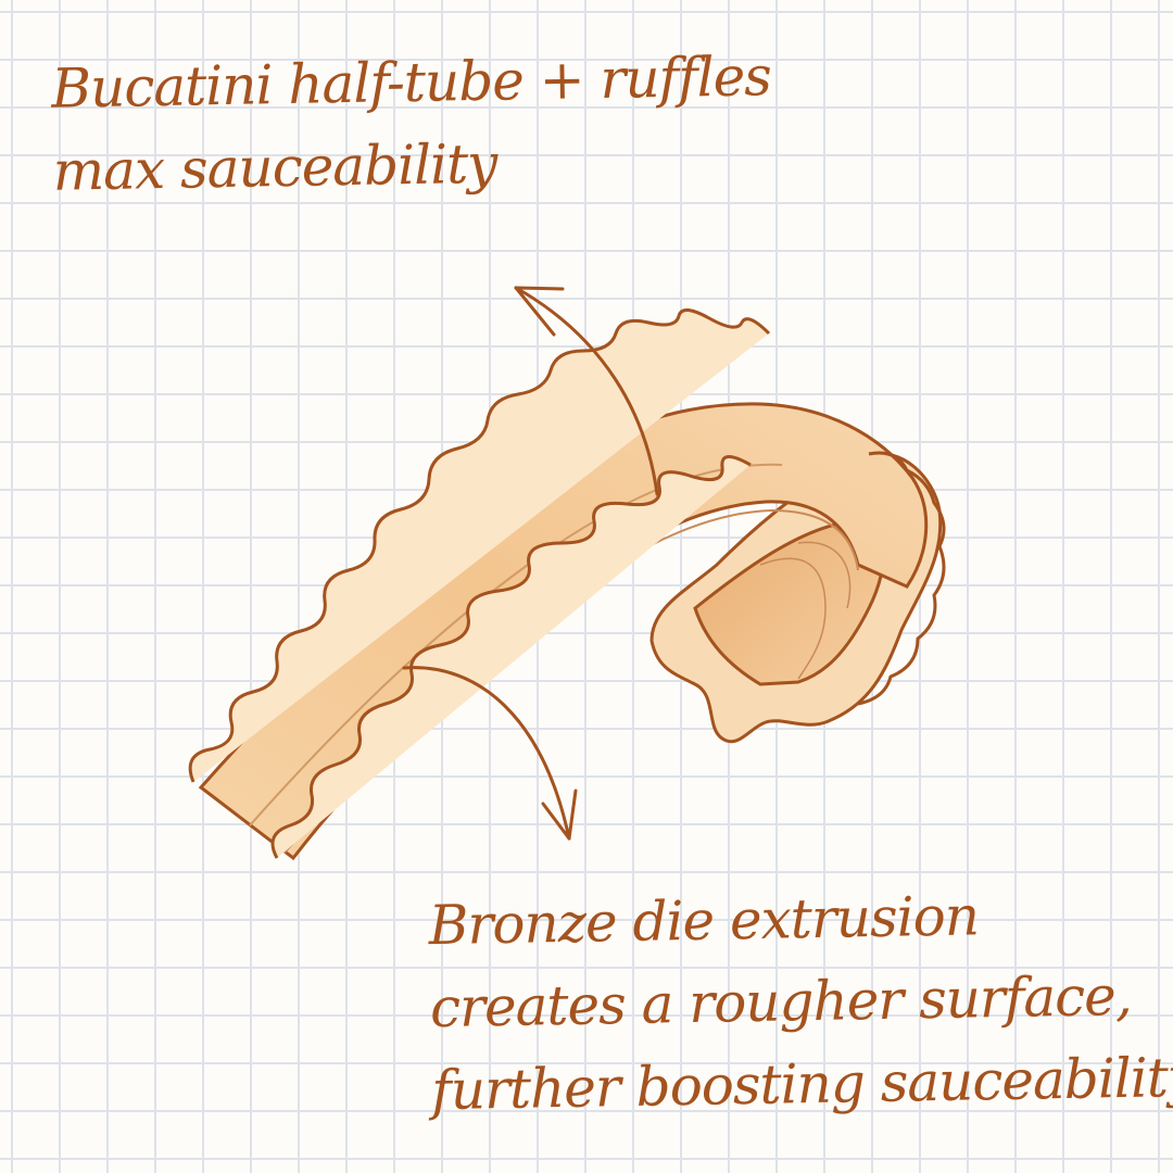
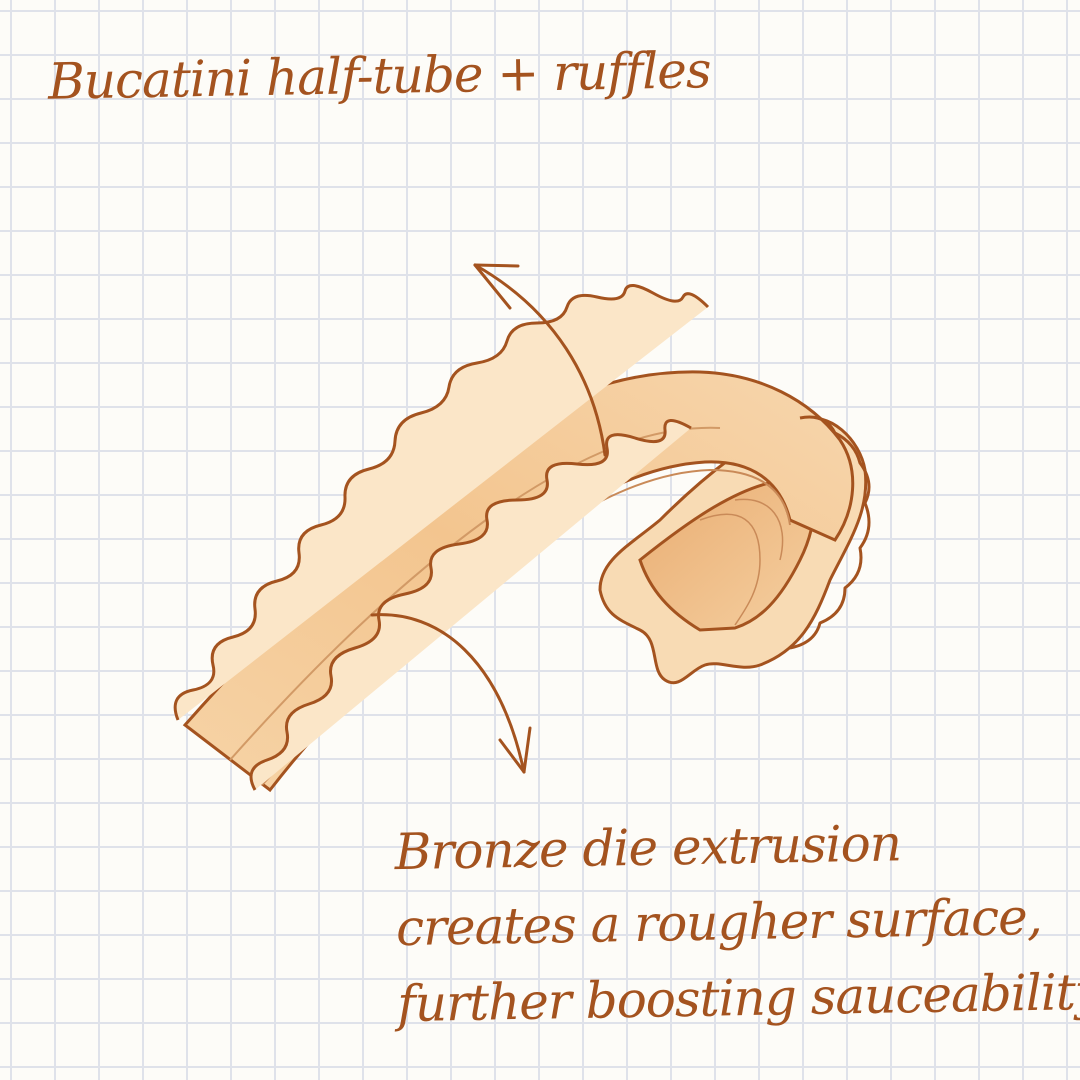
  Bucatini half-tube + ruffles
- max sauceability
  Bronze die extrusion
  creates a rougher surface,
  further boosting sauceabilit
